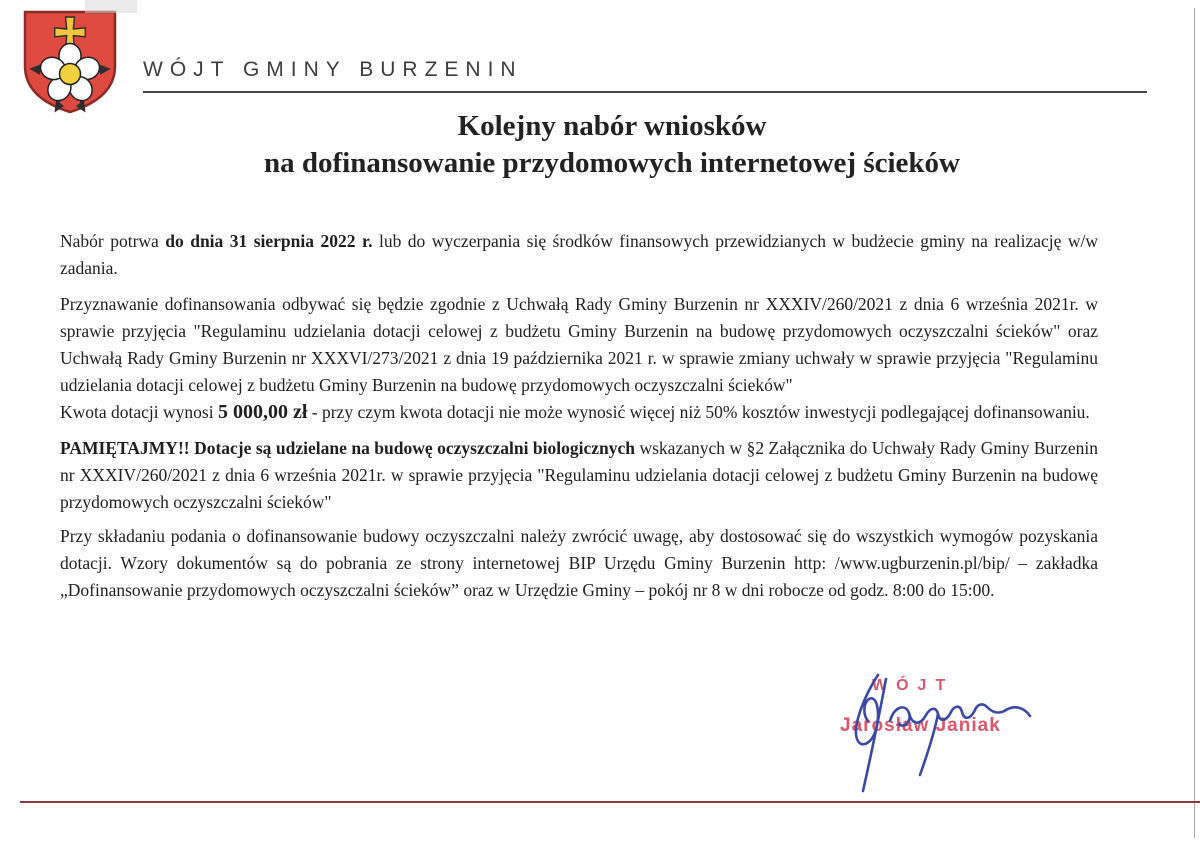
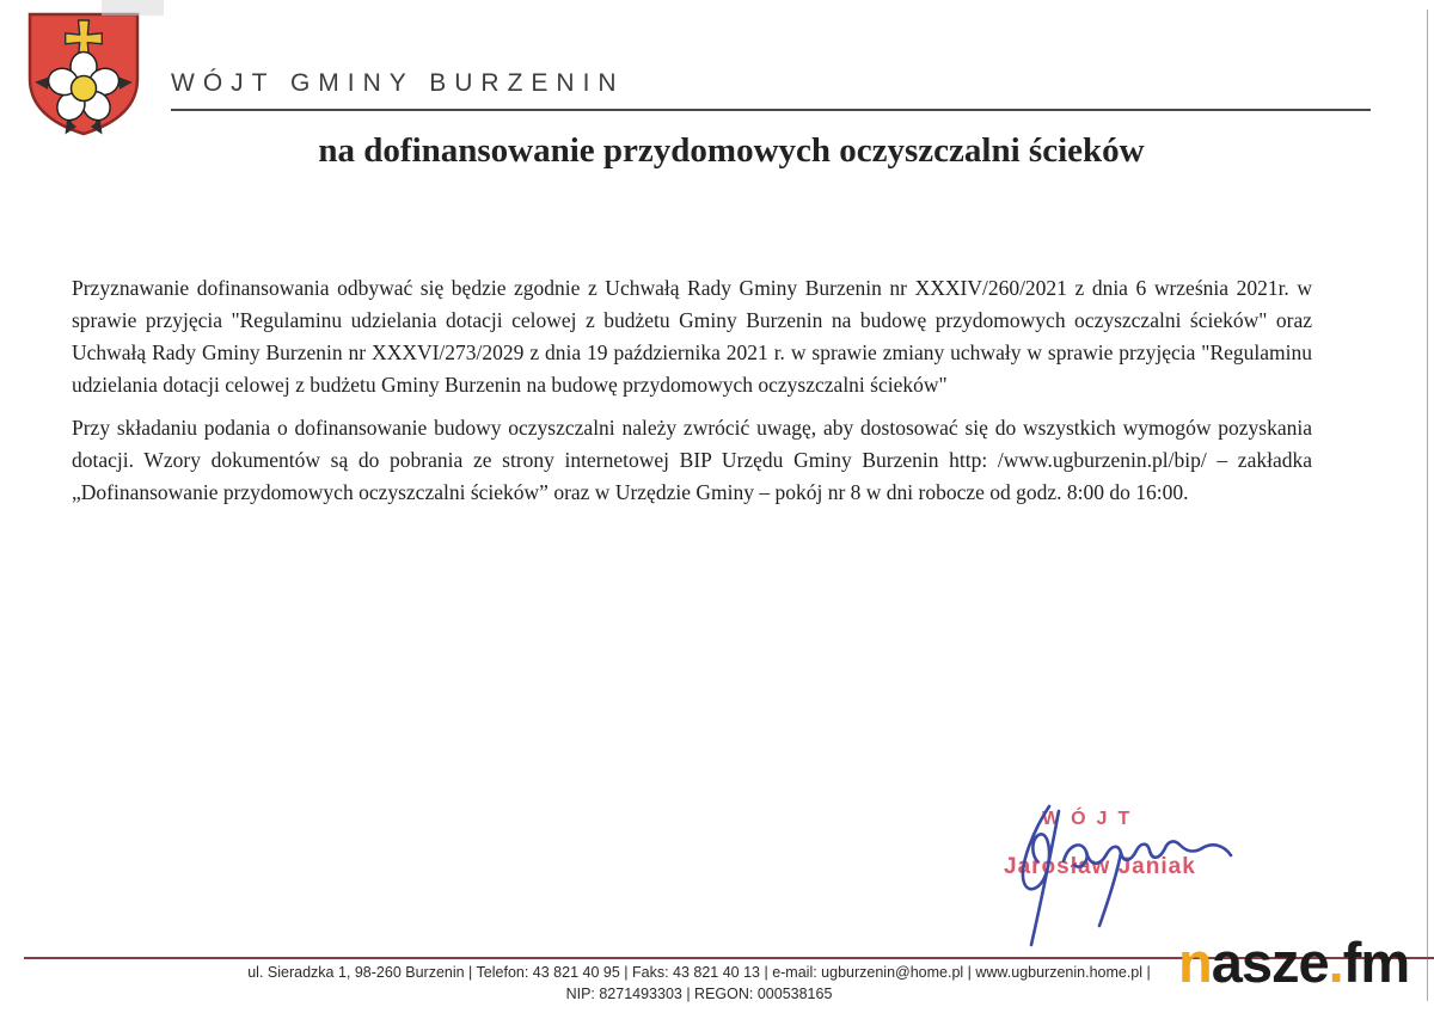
  WÓJT GMINY BURZENIN
- Kolejny nabór wniosków
- na dofinansowanie przydomowych internetowej ścieków
+ na dofinansowanie przydomowych oczyszczalni ścieków
- Nabór potrwa do dnia 31 sierpnia 2022 r. lub do wyczerpania się środków finansowych przewidzianych w budżecie gminy na realizację w/w zadania.
- Przyznawanie dofinansowania odbywać się będzie zgodnie z Uchwałą Rady Gminy Burzenin nr XXXIV/260/2021 z dnia 6 września 2021r. w sprawie przyjęcia "Regulaminu udzielania dotacji celowej z budżetu Gminy Burzenin na budowę przydomowych oczyszczalni ścieków" oraz Uchwałą Rady Gminy Burzenin nr XXXVI/273/2021 z dnia 19 października 2021 r. w sprawie zmiany uchwały w sprawie przyjęcia "Regulaminu udzielania dotacji celowej z budżetu Gminy Burzenin na budowę przydomowych oczyszczalni ścieków"
+ Przyznawanie dofinansowania odbywać się będzie zgodnie z Uchwałą Rady Gminy Burzenin nr XXXIV/260/2021 z dnia 6 września 2021r. w sprawie przyjęcia "Regulaminu udzielania dotacji celowej z budżetu Gminy Burzenin na budowę przydomowych oczyszczalni ścieków" oraz Uchwałą Rady Gminy Burzenin nr XXXVI/273/2029 z dnia 19 października 2021 r. w sprawie zmiany uchwały w sprawie przyjęcia "Regulaminu udzielania dotacji celowej z budżetu Gminy Burzenin na budowę przydomowych oczyszczalni ścieków"
- Kwota dotacji wynosi 5 000,00 zł - przy czym kwota dotacji nie może wynosić więcej niż 50% kosztów inwestycji podlegającej dofinansowaniu.
- PAMIĘTAJMY!! Dotacje są udzielane na budowę oczyszczalni biologicznych wskazanych w §2 Załącznika do Uchwały Rady Gminy Burzenin nr XXXIV/260/2021 z dnia 6 września 2021r. w sprawie przyjęcia "Regulaminu udzielania dotacji celowej z budżetu Gminy Burzenin na budowę przydomowych oczyszczalni ścieków"
- Przy składaniu podania o dofinansowanie budowy oczyszczalni należy zwrócić uwagę, aby dostosować się do wszystkich wymogów pozyskania dotacji. Wzory dokumentów są do pobrania ze strony internetowej BIP Urzędu Gminy Burzenin http: /www.ugburzenin.pl/bip/ – zakładka „Dofinansowanie przydomowych oczyszczalni ścieków” oraz w Urzędzie Gminy – pokój nr 8 w dni robocze od godz. 8:00 do 15:00.
+ Przy składaniu podania o dofinansowanie budowy oczyszczalni należy zwrócić uwagę, aby dostosować się do wszystkich wymogów pozyskania dotacji. Wzory dokumentów są do pobrania ze strony internetowej BIP Urzędu Gminy Burzenin http: /www.ugburzenin.pl/bip/ – zakładka „Dofinansowanie przydomowych oczyszczalni ścieków” oraz w Urzędzie Gminy – pokój nr 8 w dni robocze od godz. 8:00 do 16:00.
  ÓJT
  Jrsaw Janiak
+ ul. Sieradzka 1, 98-260 Burzenin | Telefon: 43 821 40 95 | Faks: 43 821 40 13 | e-mail: ugburzenin@home.pl | www.ugburzenin.home.pl |
+ NIP: 8271493303 | REGON: 000538165
+ nasze.fm
